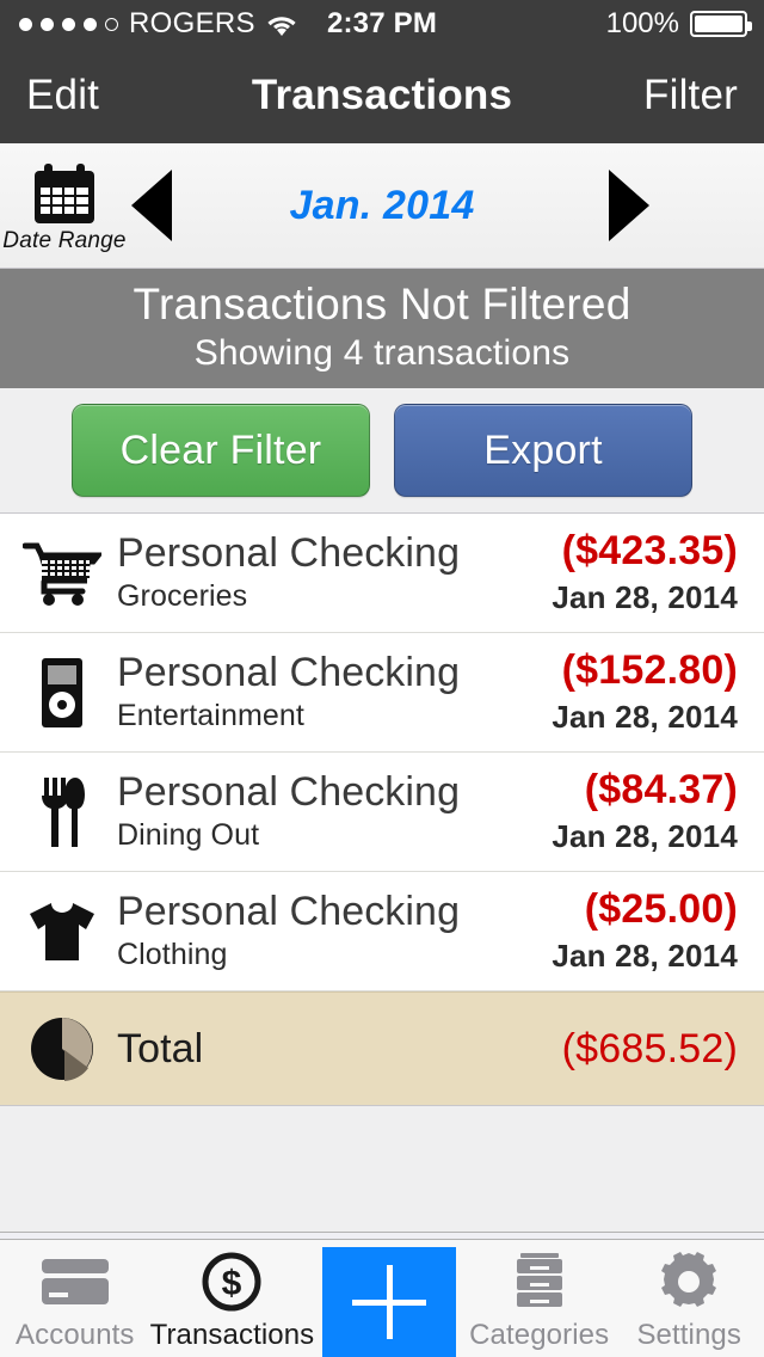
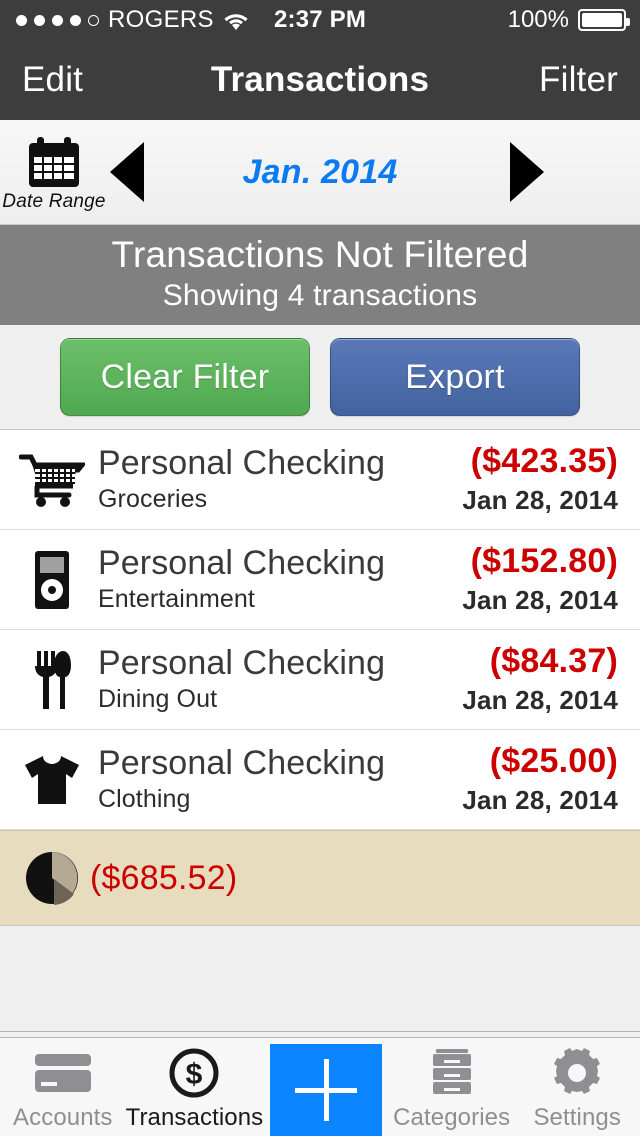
  ROGERS
  2:37 PM
  100%
  Edit
  Transactions
  Filter
  Date Range
  Jan. 2014
  Transactions Not Filtered
  Showing 4 transactions
  Clear Filter
  Export
  Personal Checking
  Groceries
  ($423.35)
  Jan 28, 2014
  Personal Checking
  Entertainment
  ($152.80)
  Jan 28, 2014
  Personal Checking
  Dining Out
  ($84.37)
  Jan 28, 2014
  Personal Checking
  Clothing
  ($25.00)
  Jan 28, 2014
- Total
  ($685.52)
  Accounts
  $
  Transactions
  Categories
  Settings
